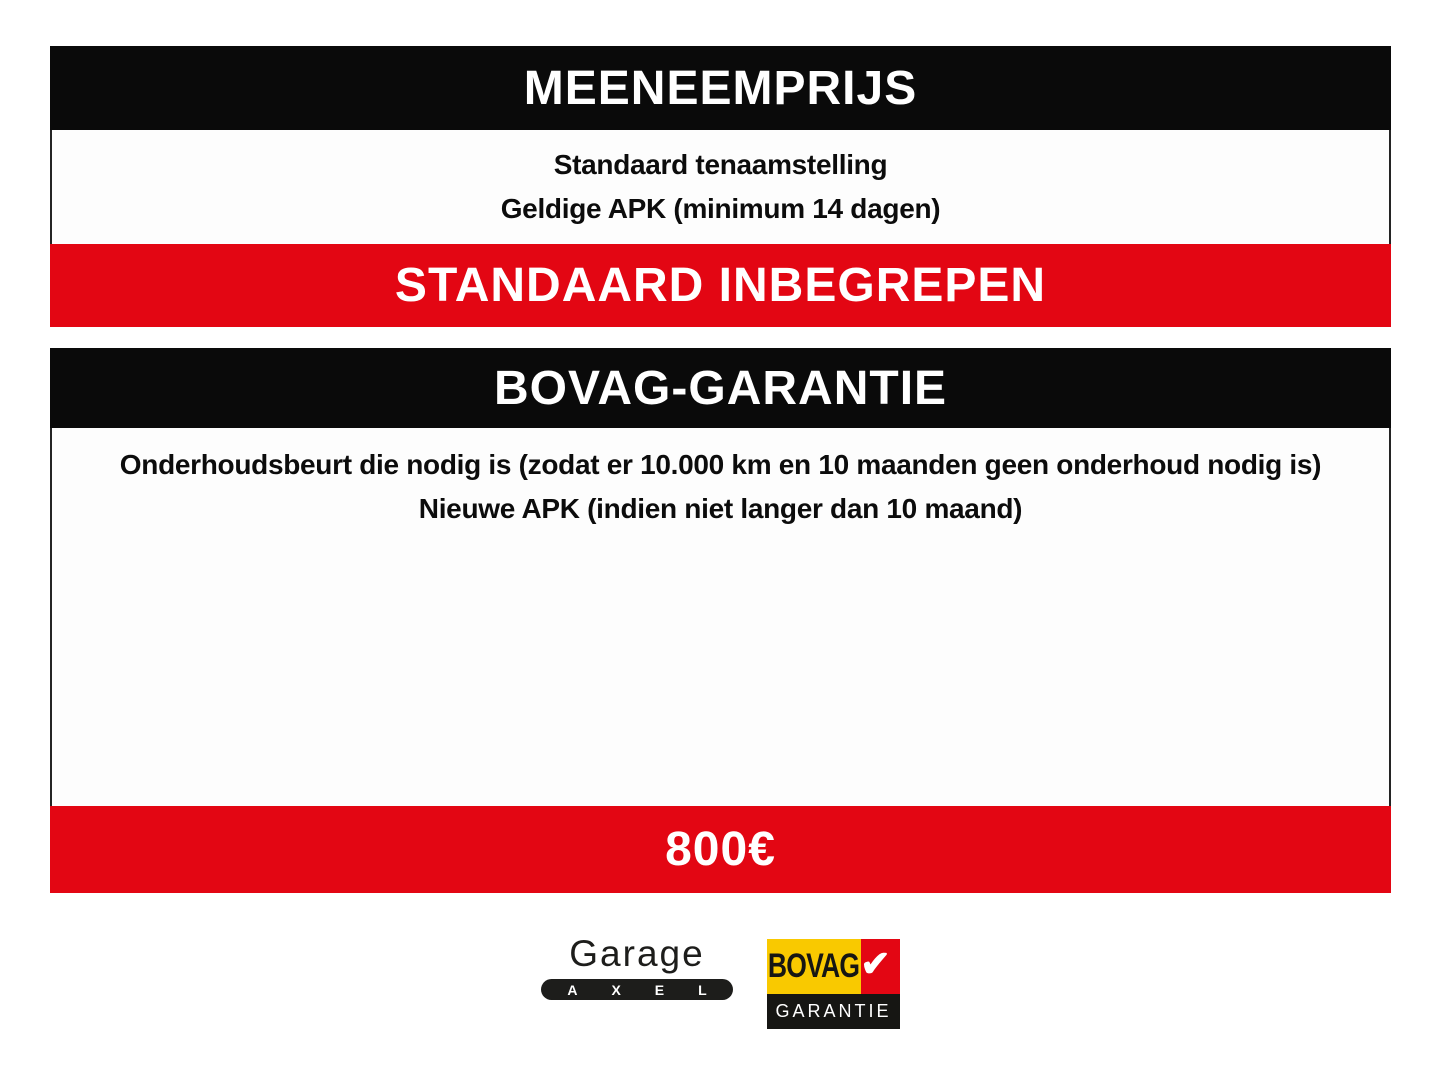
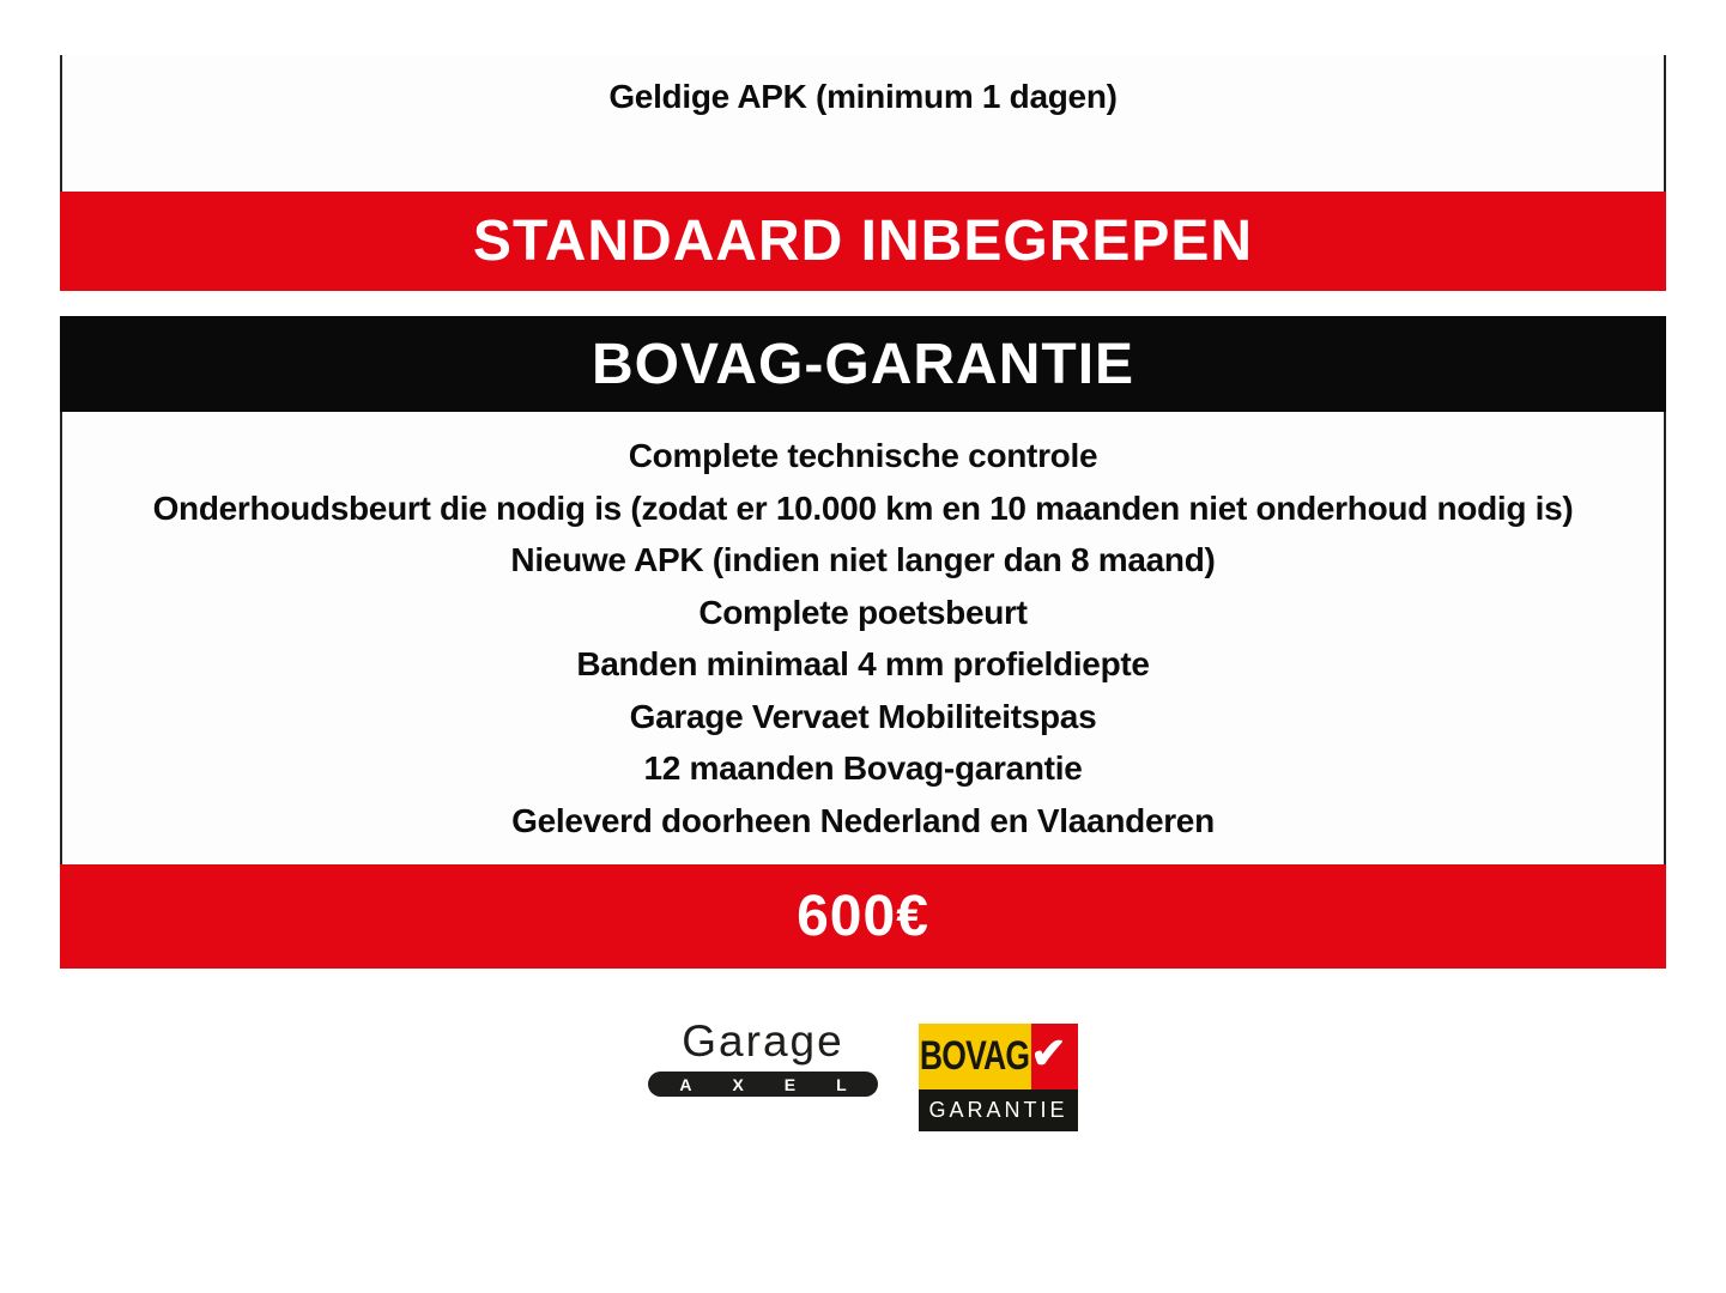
- MEENEEMPRIJS
- Standaard tenaamstelling
- Geldige APK (minimum 14 dagen)
+ Geldige APK (minimum 1 dagen)
  STANDAARD INBEGREPEN
  BOVAG-GARANTIE
+ Complete technische controle
- Onderhoudsbeurt die nodig is (zodat er 10.000 km en 10 maanden geen onderhoud nodig is)
+ Onderhoudsbeurt die nodig is (zodat er 10.000 km en 10 maanden niet onderhoud nodig is)
- Nieuwe APK (indien niet langer dan 10 maand)
+ Nieuwe APK (indien niet langer dan 8 maand)
+ Complete poetsbeurt
+ Banden minimaal 4 mm profieldiepte
+ Garage Vervaet Mobiliteitspas
+ 12 maanden Bovag-garantie
+ Geleverd doorheen Nederland en Vlaanderen
- 800€
+ 600€
  Garage
  AXEL
  BOVAG
  ✔
  GARANTIE
